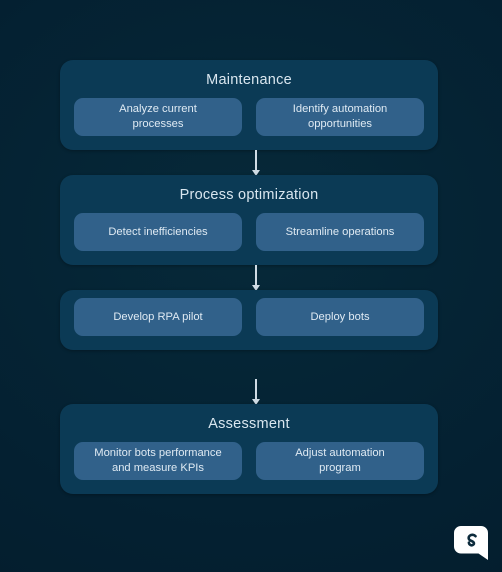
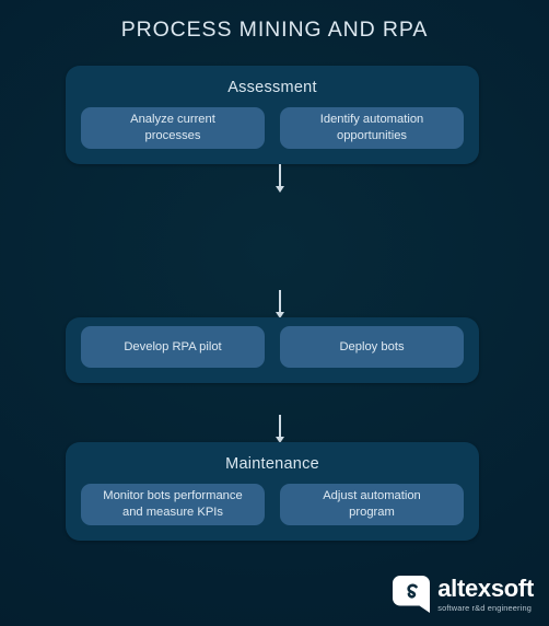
+ PROCESS MINING AND RPA
- Maintenance
+ Assessment
  Analyze current
  processes
  Identify automation
  opportunities
- Process optimization
- Detect inefficiencies
- Streamline operations
  Develop RPA pilot
  Deploy bots
- Assessment
+ Maintenance
  Monitor bots performance
  and measure KPIs
  Adjust automation
  program
+ altexsoft
+ software r&d engineering
